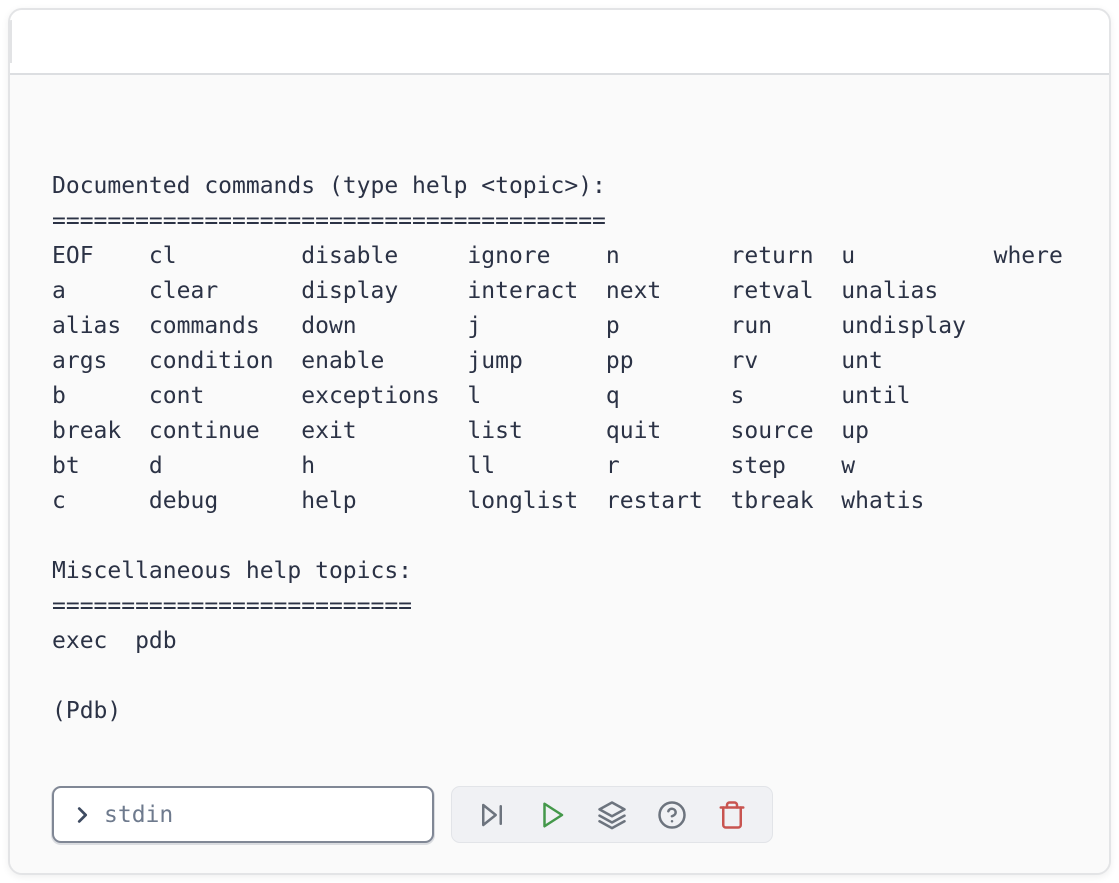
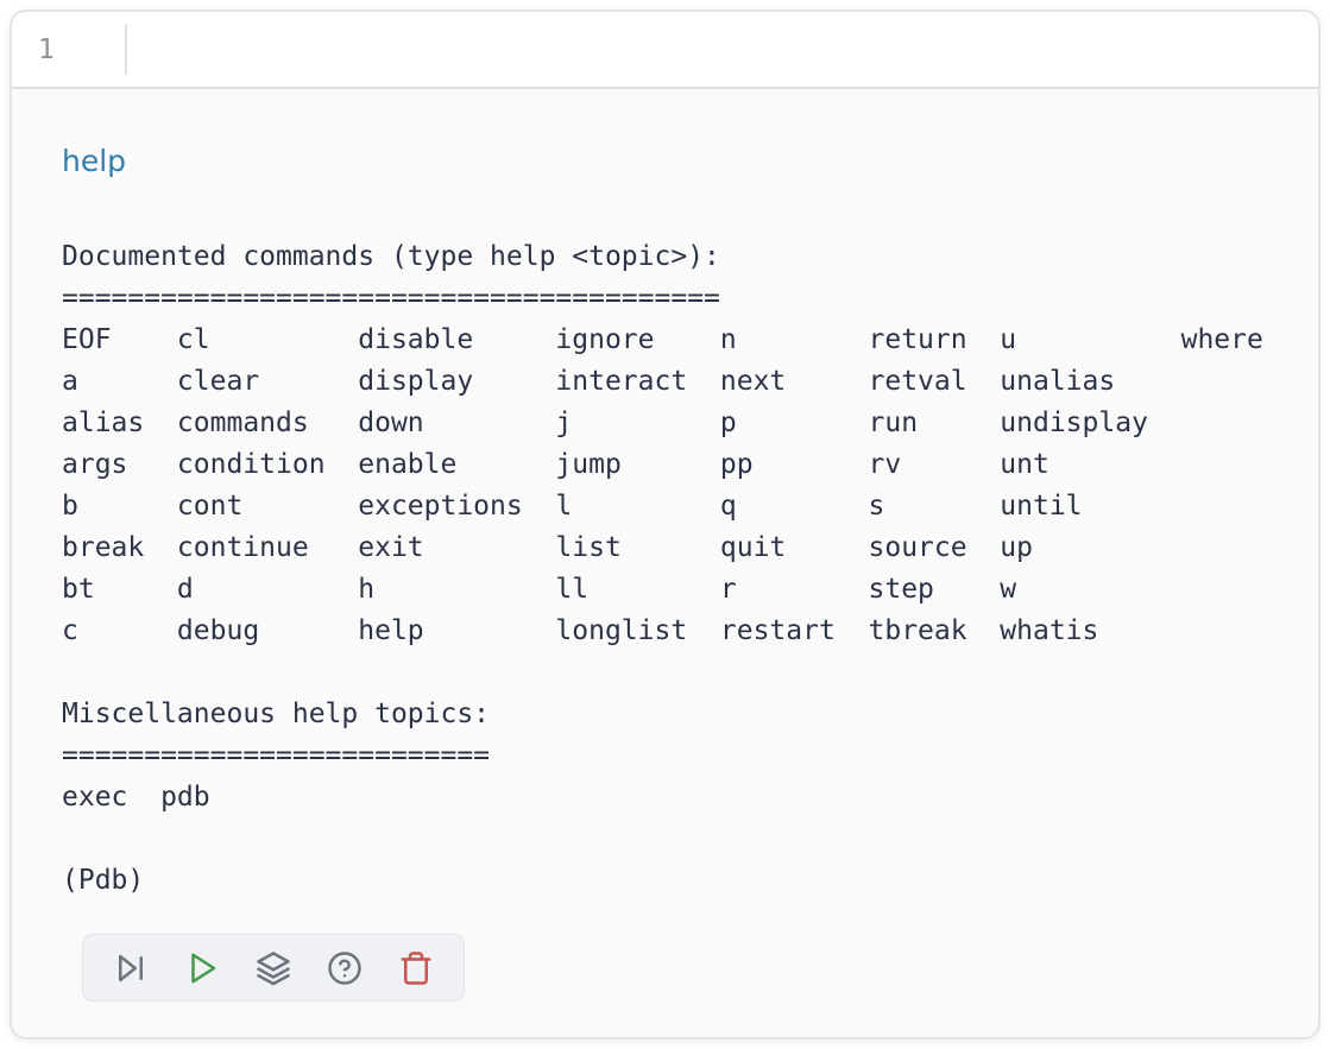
+ 1
+ help
  Documented commands (type help <topic>):
  ========================================
  EOF cl disable ignore n return u where
  a clear display interact next retval unalias
  alias commands down j p run undisplay
  args condition enable jump pp rv unt
  b cont exceptions l q s until
  break continue exit list quit source up
  bt d h ll r step w
  c debug help longlist restart tbreak whatis
  Miscellaneous help topics:
  ==========================
  exec pdb
  (Pdb)
- stdin
